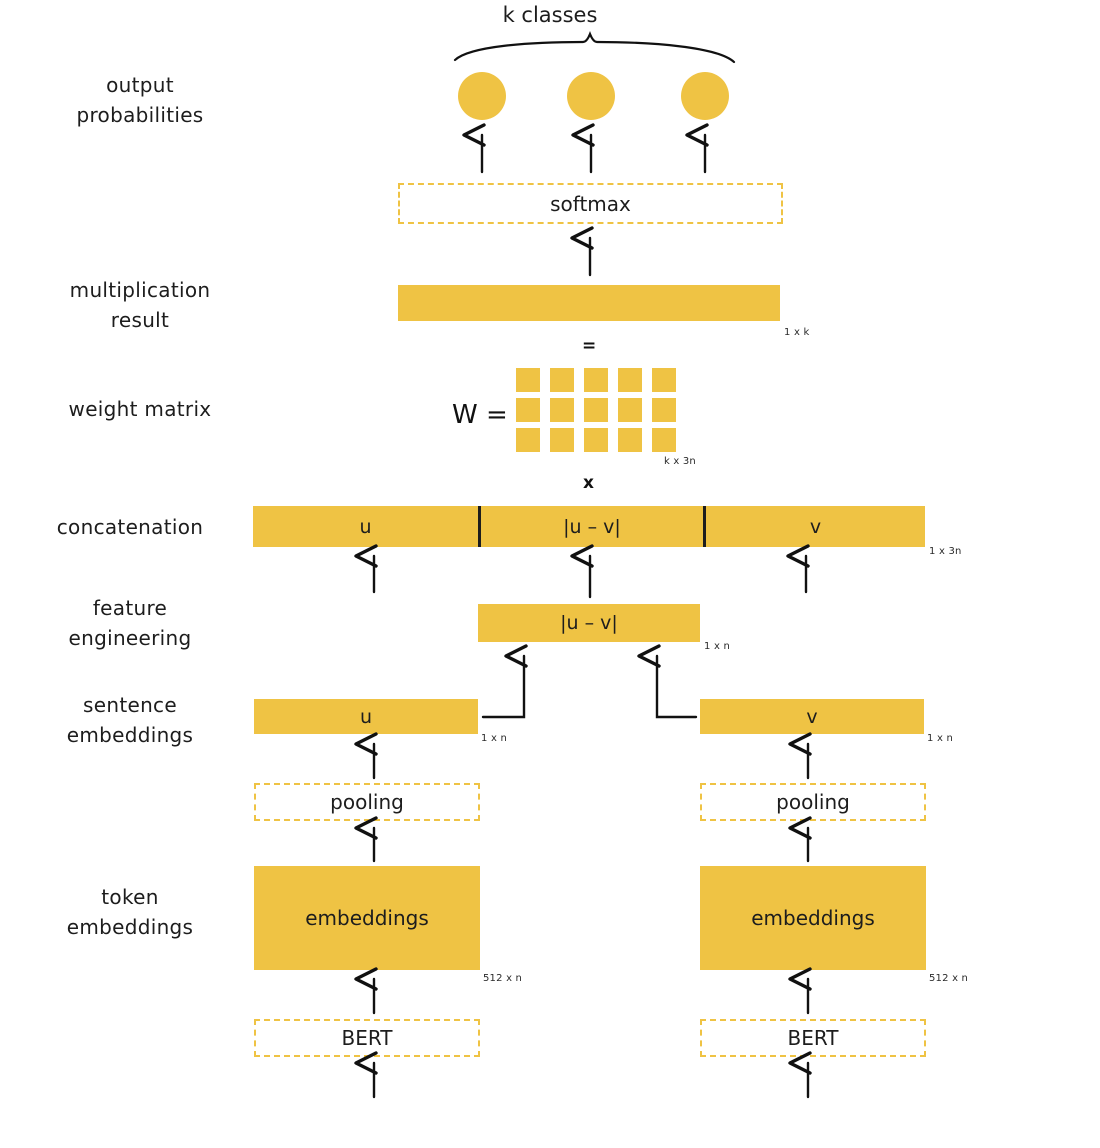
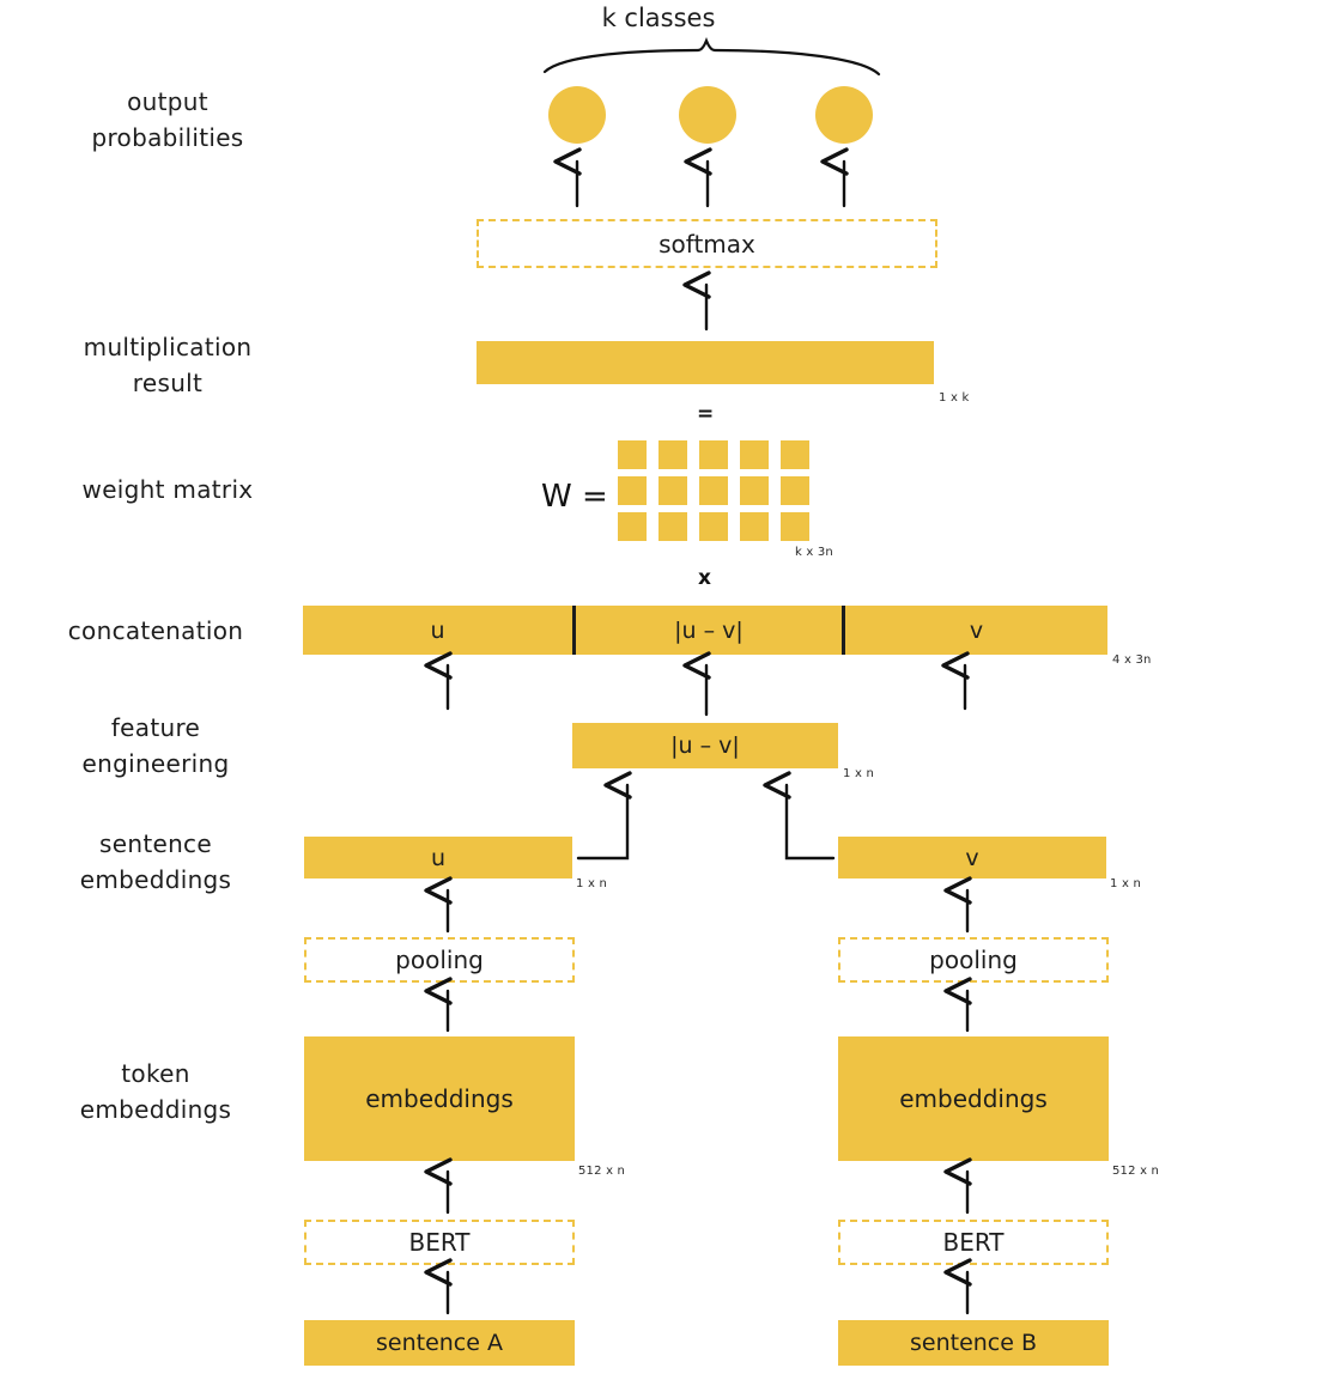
  k classes
  output
  probabilities
  multiplication
  result
  weight matrix
  concatenation
  feature
  engineering
  sentence
  embeddings
  token
  embeddings
  softmax
  1 x k
  =
  W =
  k x 3n
  x
  u
  |u – v|
  v
- 1 x 3n
+ 4 x 3n
  |u – v|
  1 x n
  u
  1 x n
  v
  1 x n
  pooling
  pooling
  embeddings
  512 x n
  embeddings
  512 x n
  BERT
  BERT
+ sentence A
+ sentence B
